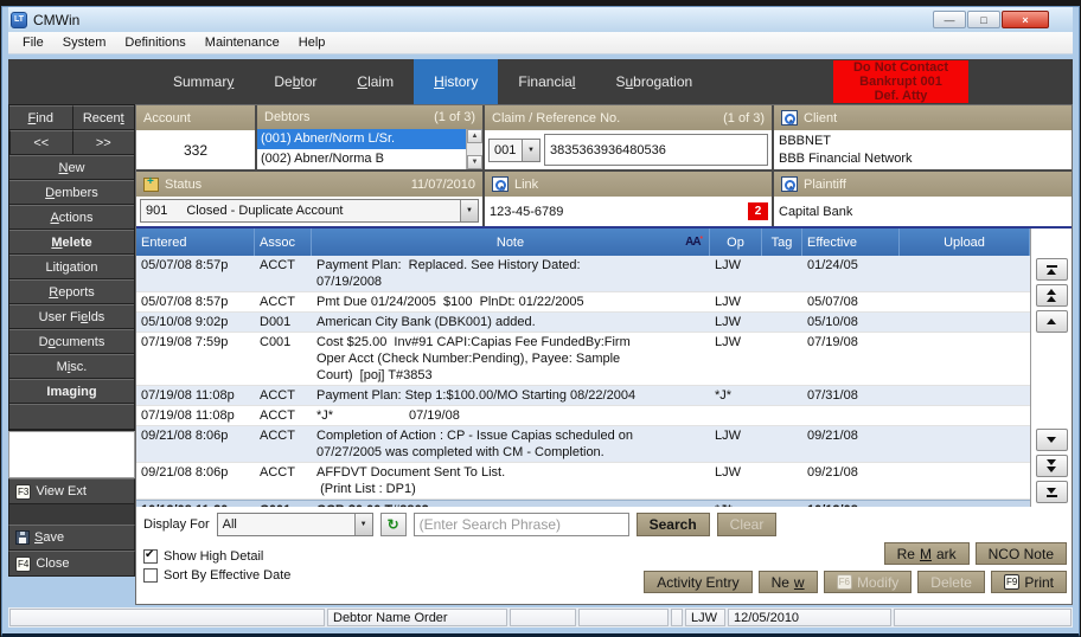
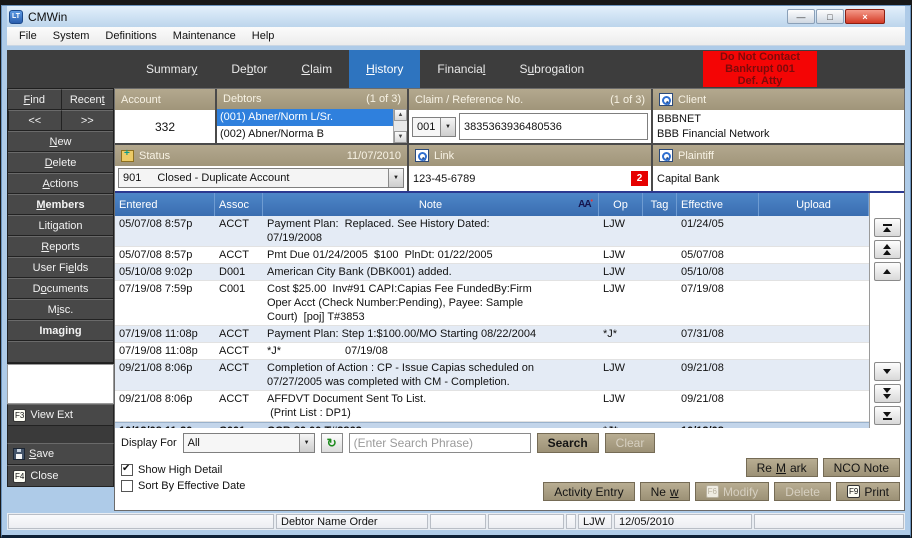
  CMWin
  —
  □
  ×
  File
  System
  Definitions
  Maintenance
  Help
  Summar
  y
  De
  b
  tor
  C
  laim
  H
  istory
  Financia
  l
  S
  u
  brogation
  Do Not Contact
  Bankrupt 001
  Def. Atty
  F
  ind
  Recen
  t
  <<
  >>
  N
  ew
  D
- embers
+ elete
  A
  ctions
  M
- elete
+ embers
  Liti
  g
  ation
  R
  eports
  User Fi
  e
  lds
  D
  o
  cuments
  M
  i
  sc.
  Imaging
  F3
  View Ext
  Save
  F4
  Close
  Account
  332
  Debtors
  (1 of 3)
  (001) Abner/Norm L/Sr.
  (002) Abner/Norma B
  Claim / Reference No.
  (1 of 3)
  001
  3835363936480536
  Client
  BBBNET
  BBB Financial Network
  Status
  11/07/2010
  901
  Closed - Duplicate Account
  Link
  123-45-6789
  2
  Plaintiff
  Capital Bank
  Entered
  Assoc
  Note
  AA
  Op
  Tag
  Effective
  Upload
  05/07/08 8:57p
  ACCT
  Payment Plan: Replaced. See History Dated:
  07/19/2008
  LJW
  01/24/05
  05/07/08 8:57p
  ACCT
  Pmt Due 01/24/2005 $100 PlnDt: 01/22/2005
  LJW
  05/07/08
  05/10/08 9:02p
  D001
  American City Bank (DBK001) added.
  LJW
  05/10/08
  07/19/08 7:59p
  C001
  Cost $25.00 Inv#91 CAPI:Capias Fee FundedBy:Firm
  Oper Acct (Check Number:Pending), Payee: Sample
  Court) [poj] T#3853
  LJW
  07/19/08
  07/19/08 11:08p
  ACCT
  Payment Plan: Step 1:$100.00/MO Starting 08/22/2004
  *J*
  07/31/08
  07/19/08 11:08p
  ACCT
  *J*
  07/19/08
  09/21/08 8:06p
  ACCT
  Completion of Action : CP - Issue Capias scheduled on
  07/27/2005 was completed with CM - Completion.
  LJW
  09/21/08
  09/21/08 8:06p
  ACCT
  AFFDVT Document Sent To List.
  (Print List : DP1)
  LJW
  09/21/08
  Display For
  All
  (Enter Search Phrase)
  Search
  Clear
  Show High Detail
  Sort By Effective Date
  Re
  M
  ark
  NCO Note
  Activity Entry
  Ne
  w
  F6
  Modify
  Delete
  F9
  Print
  Debtor Name Order
  LJW
  12/05/2010
